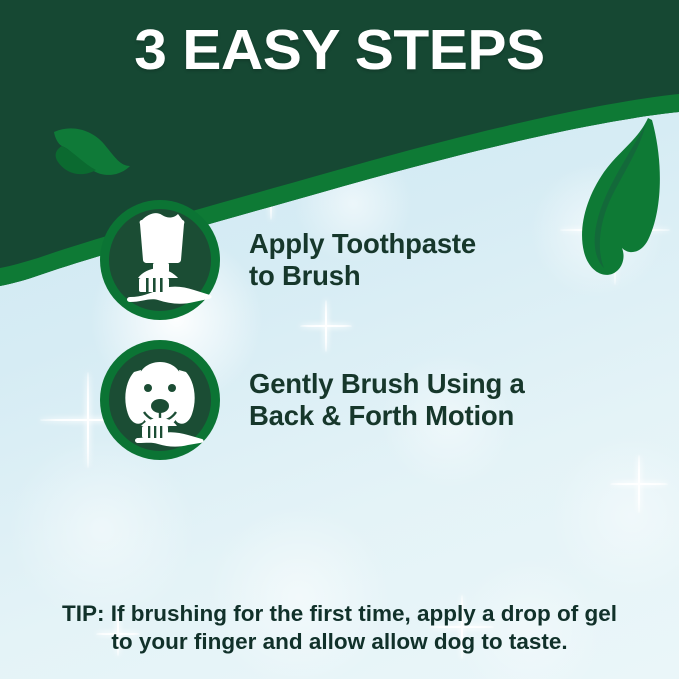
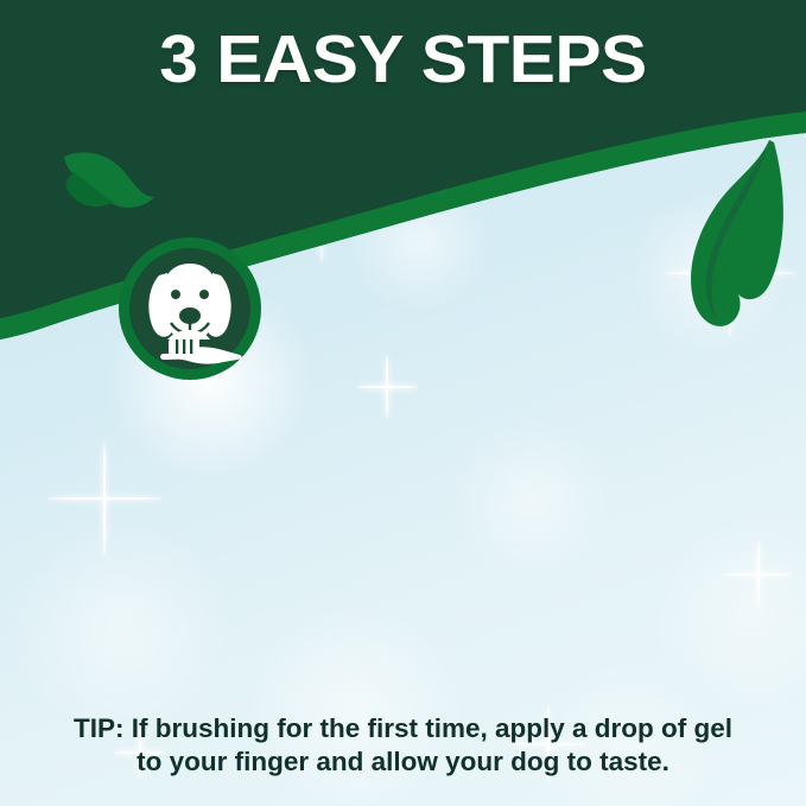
  3 EASY STEPS
- Apply Toothpaste
- to Brush
- Gently Brush Using a
- Back & Forth Motion
  TIP: If brushing for the first time, apply a drop of gel
- to your finger and allow allow dog to taste.
+ to your finger and allow your dog to taste.
